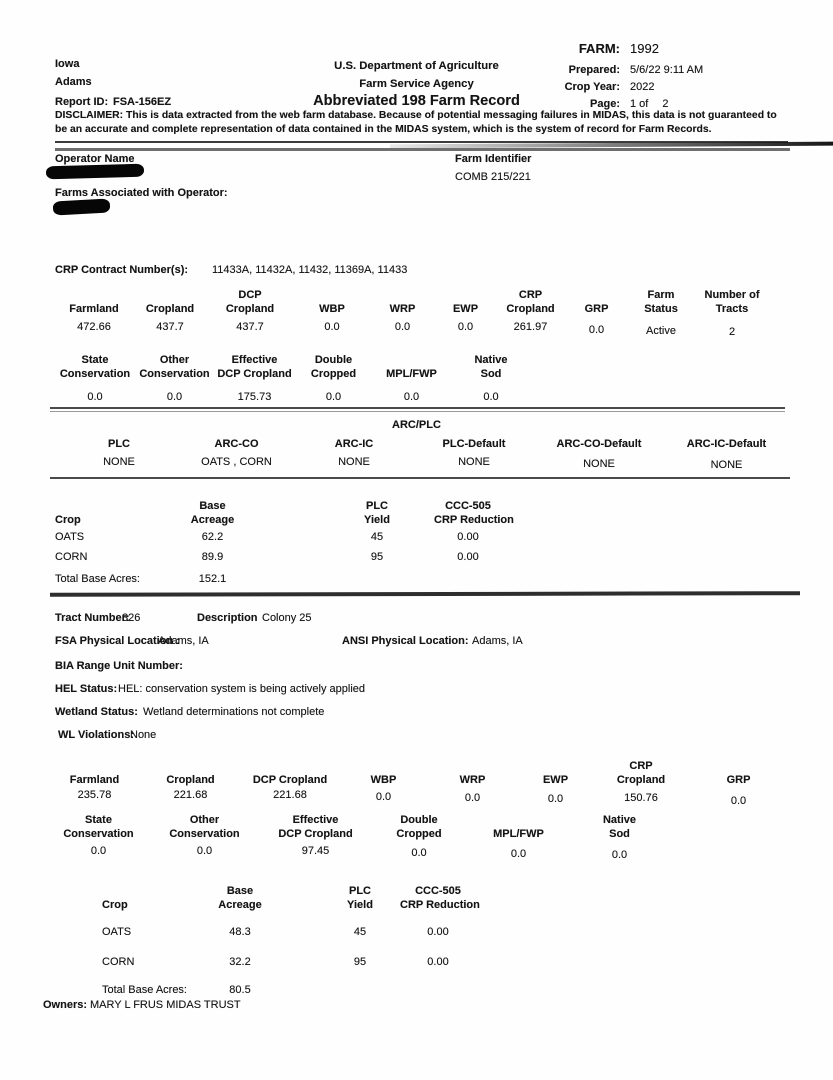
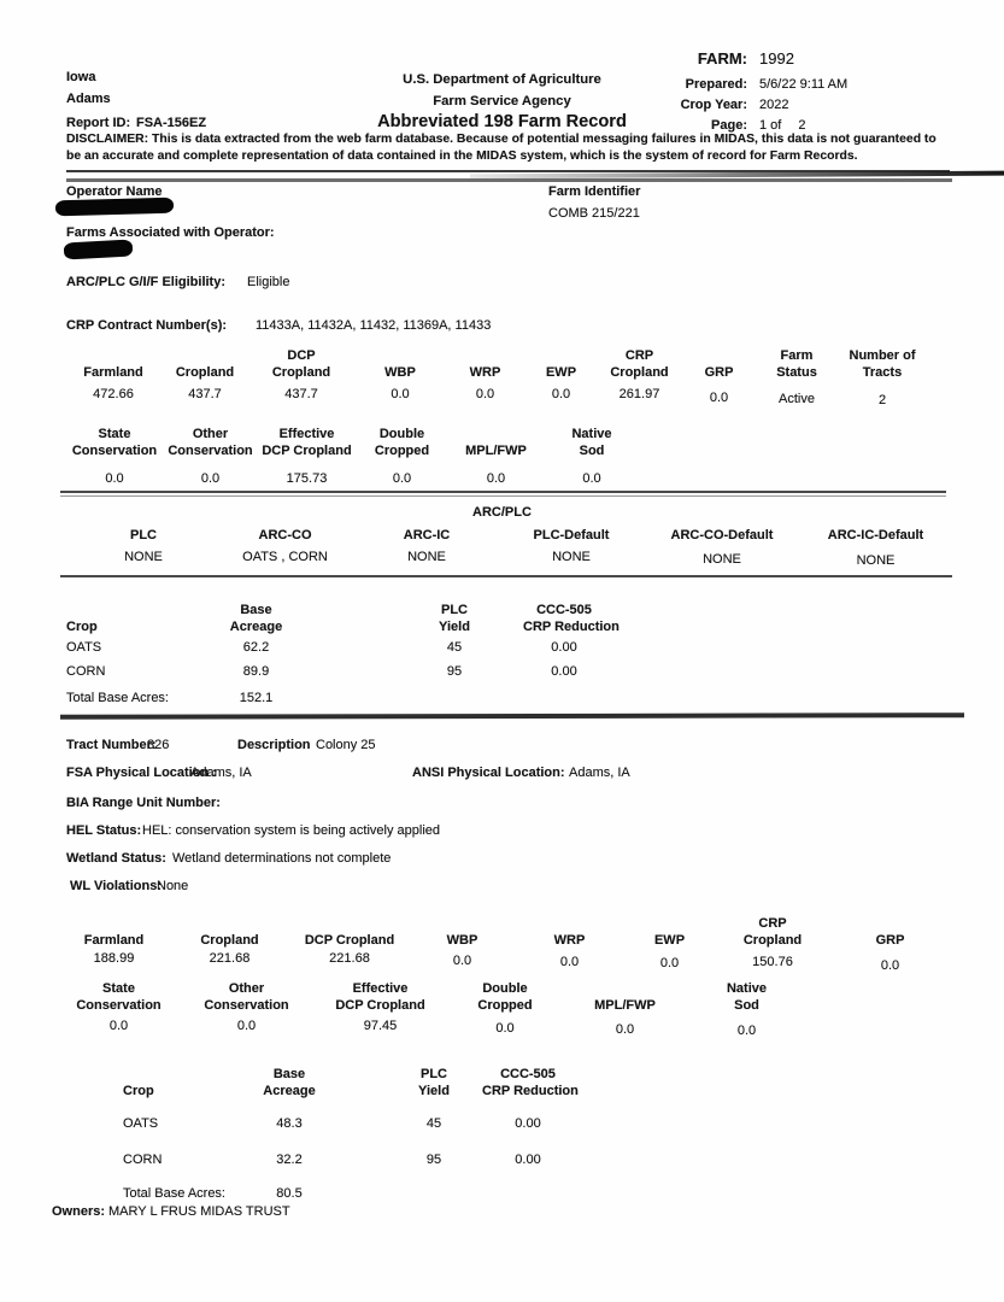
  Iowa
  Adams
  Report ID:
  FSA-156EZ
  U.S. Department of Agriculture
  Farm Service Agency
  Abbreviated 198 Farm Record
  FARM: 1992
  Prepared: 5/6/22 9:11 AM
  Crop Year: 2022
  Page: 1 of 2
  DISCLAIMER: This is data extracted from the web farm database. Because of potential messaging failures in MIDAS, this data is not guaranteed to be an accurate and complete representation of data contained in the MIDAS system, which is the system of record for Farm Records.
  Operator Name
  Farm Identifier
  COMB 215/221
  Farms Associated with Operator:
+ ARC/PLC G/I/F Eligibility:
+ Eligible
  CRP Contract Number(s):
  11433A, 11432A, 11432, 11369A, 11433
  Farmland
  Cropland
  DCP
  Cropland
  WBP
  WRP
  EWP
  CRP
  Cropland
  GRP
  Farm
  Status
  Number of
  Tracts
  472.66
  437.7
  437.7
  0.0
  0.0
  0.0
  261.97
  0.0
  Active
  2
  State
  Conservation
  Other
  Conservation
  Effective
  DCP Cropland
  Double
  Cropped
  MPL/FWP
  Native
  Sod
  0.0
  0.0
  175.73
  0.0
  0.0
  0.0
  ARC/PLC
  PLC
  ARC-CO
  ARC-IC
  PLC-Default
  ARC-CO-Default
  ARC-IC-Default
  NONE
  OATS , CORN
  NONE
  NONE
  NONE
  NONE
  Crop
  Base
  Acreage
  PLC
  Yield
  CCC-505
  CRP Reduction
  OATS
  62.2
  45
  0.00
  CORN
  89.9
  95
  0.00
  Total Base Acres:
  152.1
  Tract Number:
  326
  Description
  Colony 25
  FSA Physical Location :
  Adams, IA
  ANSI Physical Location:
  Adams, IA
  BIA Range Unit Number:
  HEL Status:
  HEL: conservation system is being actively applied
  Wetland Status:
  Wetland determinations not complete
  WL Violations:
  None
  Farmland
  Cropland
  DCP Cropland
  WBP
  WRP
  EWP
  CRP
  Cropland
  GRP
- 235.78
+ 188.99
  221.68
  221.68
  0.0
  0.0
  0.0
  150.76
  0.0
  State
  Conservation
  Other
  Conservation
  Effective
  DCP Cropland
  Double
  Cropped
  MPL/FWP
  Native
  Sod
  0.0
  0.0
  97.45
  0.0
  0.0
  0.0
  Crop
  Base
  Acreage
  PLC
  Yield
  CCC-505
  CRP Reduction
  OATS
  48.3
  45
  0.00
  CORN
  32.2
  95
  0.00
  Total Base Acres:
  80.5
  Owners:
  MARY L FRUS MIDAS TRUST
